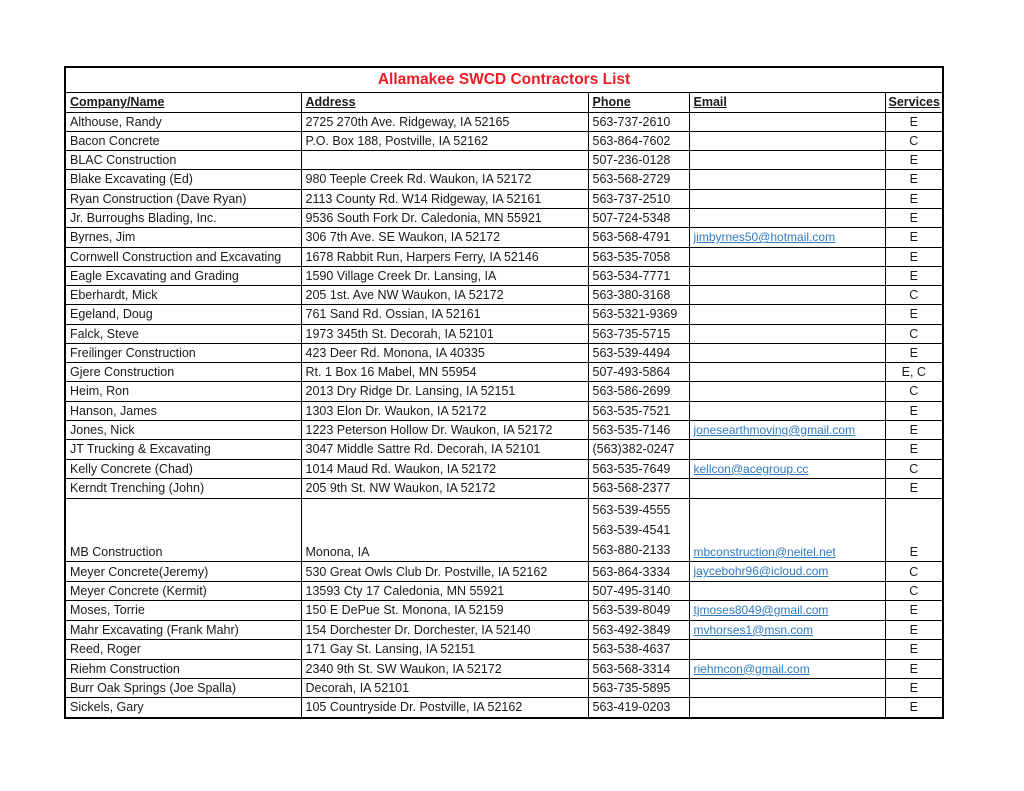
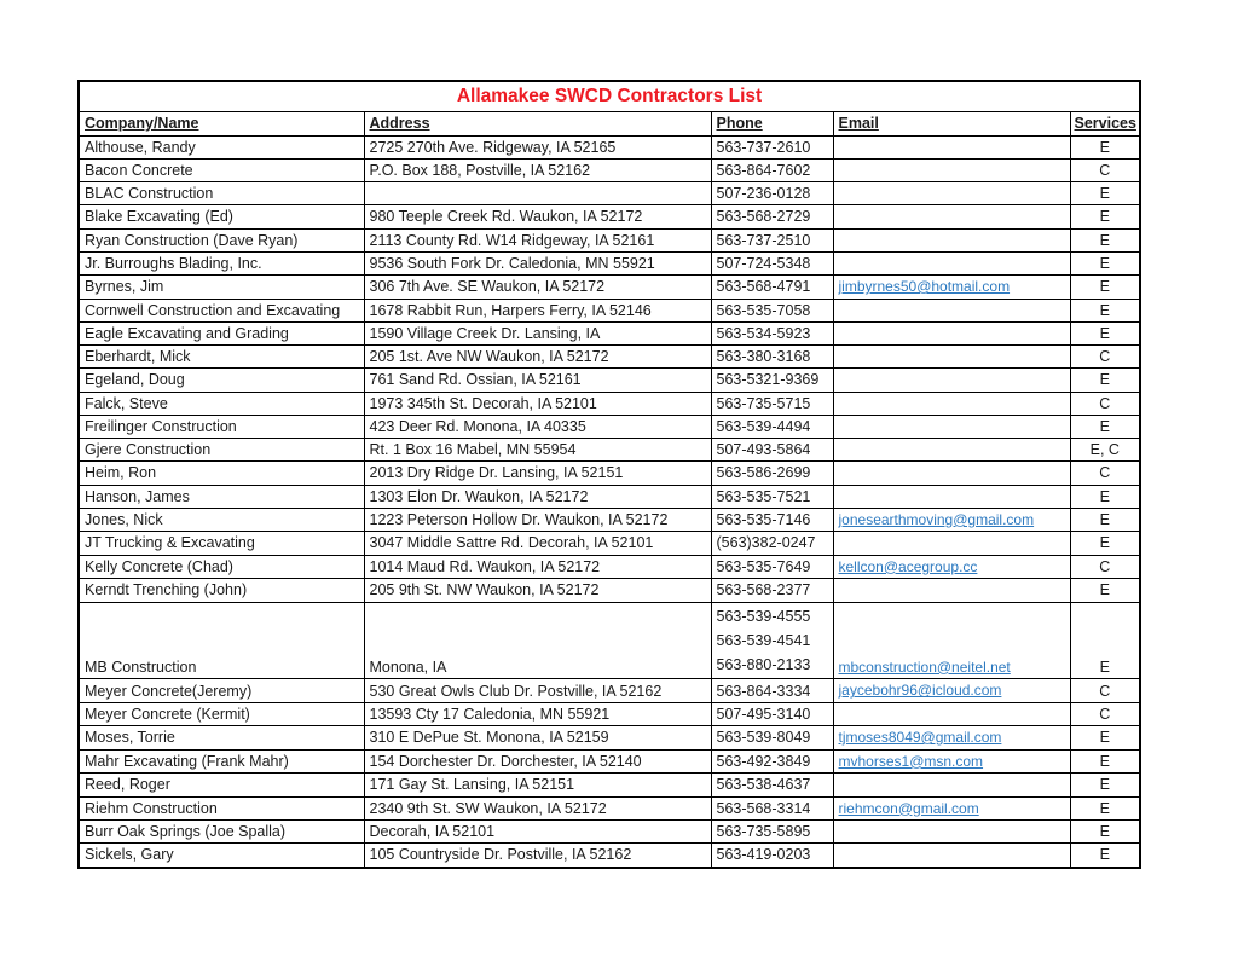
  Allamakee SWCD Contractors List
  Company/Name	Address	Phone	Email	Services
  Althouse, Randy	2725 270th Ave. Ridgeway, IA 52165	563-737-2610		E
  Bacon Concrete	P.O. Box 188, Postville, IA 52162	563-864-7602		C
  BLAC Construction		507-236-0128		E
  Blake Excavating (Ed)	980 Teeple Creek Rd. Waukon, IA 52172	563-568-2729		E
  Ryan Construction (Dave Ryan)	2113 County Rd. W14 Ridgeway, IA 52161	563-737-2510		E
  Jr. Burroughs Blading, Inc.	9536 South Fork Dr. Caledonia, MN 55921	507-724-5348		E
  Byrnes, Jim	306 7th Ave. SE Waukon, IA 52172	563-568-4791	jimbyrnes50@hotmail.com	E
  Cornwell Construction and Excavating	1678 Rabbit Run, Harpers Ferry, IA 52146	563-535-7058		E
- Eagle Excavating and Grading	1590 Village Creek Dr. Lansing, IA	563-534-7771		E
+ Eagle Excavating and Grading	1590 Village Creek Dr. Lansing, IA	563-534-5923		E
  Eberhardt, Mick	205 1st. Ave NW Waukon, IA 52172	563-380-3168		C
  Egeland, Doug	761 Sand Rd. Ossian, IA 52161	563-5321-9369		E
  Falck, Steve	1973 345th St. Decorah, IA 52101	563-735-5715		C
  Freilinger Construction	423 Deer Rd. Monona, IA 40335	563-539-4494		E
  Gjere Construction	Rt. 1 Box 16 Mabel, MN 55954	507-493-5864		E, C
  Heim, Ron	2013 Dry Ridge Dr. Lansing, IA 52151	563-586-2699		C
  Hanson, James	1303 Elon Dr. Waukon, IA 52172	563-535-7521		E
  Jones, Nick	1223 Peterson Hollow Dr. Waukon, IA 52172	563-535-7146	jonesearthmoving@gmail.com	E
  JT Trucking & Excavating	3047 Middle Sattre Rd. Decorah, IA 52101	(563)382-0247		E
  Kelly Concrete (Chad)	1014 Maud Rd. Waukon, IA 52172	563-535-7649	kellcon@acegroup.cc	C
  Kerndt Trenching (John)	205 9th St. NW Waukon, IA 52172	563-568-2377		E
  MB Construction	Monona, IA	563-539-4555 563-539-4541 563-880-2133	mbconstruction@neitel.net	E
  Meyer Concrete(Jeremy)	530 Great Owls Club Dr. Postville, IA 52162	563-864-3334	jaycebohr96@icloud.com	C
  Meyer Concrete (Kermit)	13593 Cty 17 Caledonia, MN 55921	507-495-3140		C
- Moses, Torrie	150 E DePue St. Monona, IA 52159	563-539-8049	tjmoses8049@gmail.com	E
+ Moses, Torrie	310 E DePue St. Monona, IA 52159	563-539-8049	tjmoses8049@gmail.com	E
  Mahr Excavating (Frank Mahr)	154 Dorchester Dr. Dorchester, IA 52140	563-492-3849	mvhorses1@msn.com	E
  Reed, Roger	171 Gay St. Lansing, IA 52151	563-538-4637		E
  Riehm Construction	2340 9th St. SW Waukon, IA 52172	563-568-3314	riehmcon@gmail.com	E
  Burr Oak Springs (Joe Spalla)	Decorah, IA 52101	563-735-5895		E
  Sickels, Gary	105 Countryside Dr. Postville, IA 52162	563-419-0203		E
